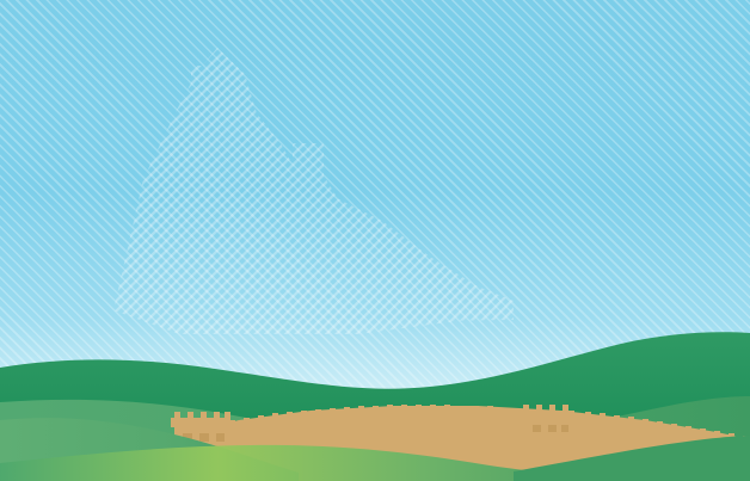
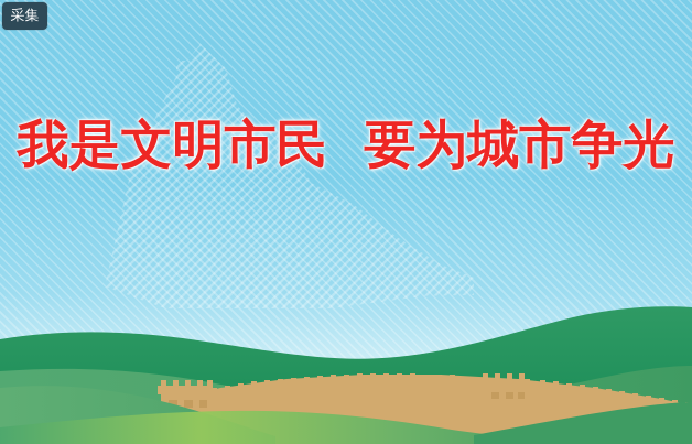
+ 我是文明市民 要为城市争光
+ 采集
